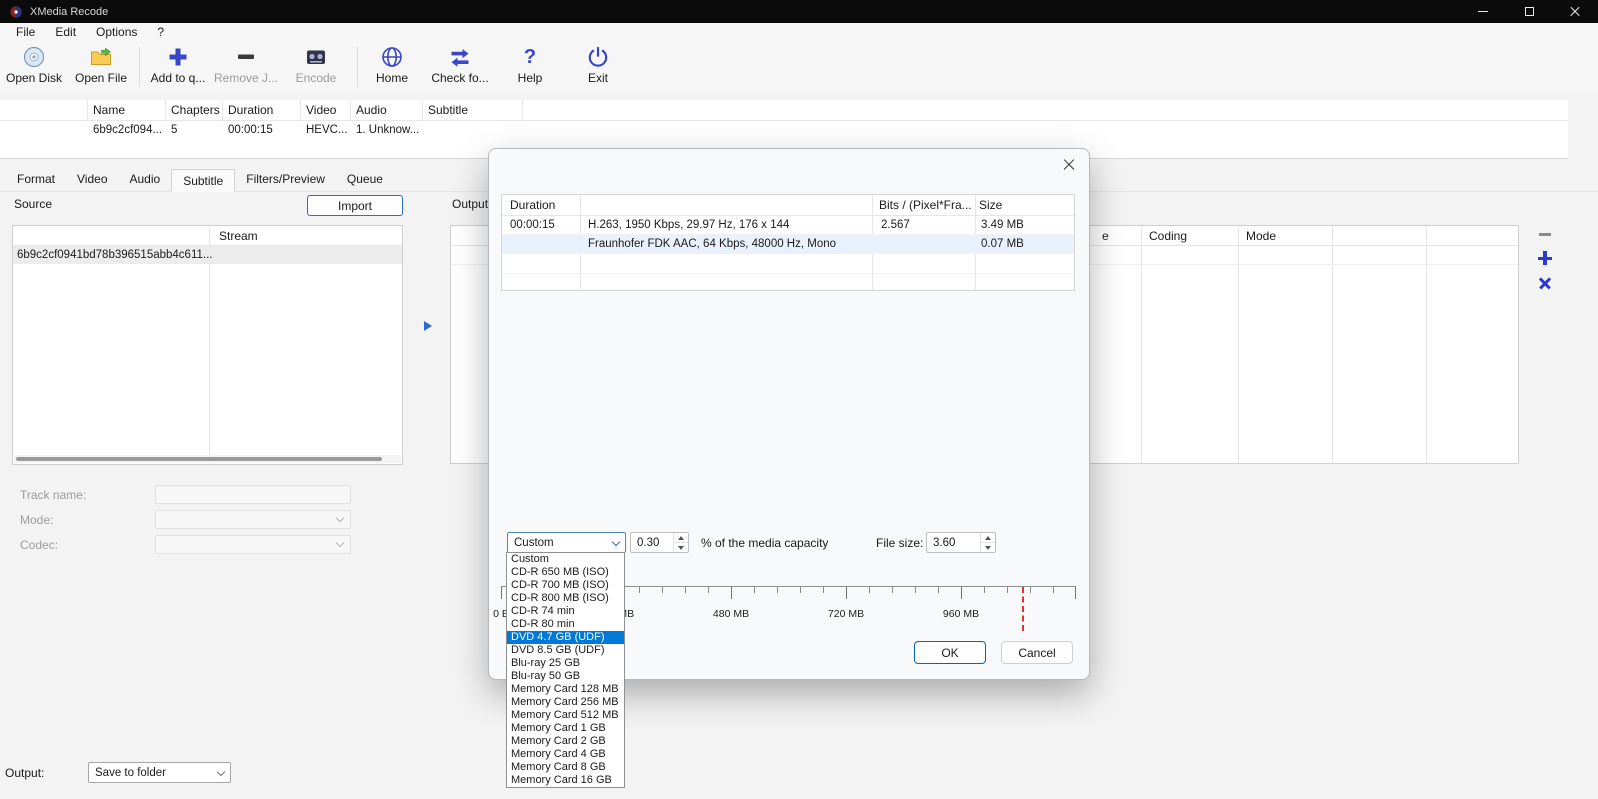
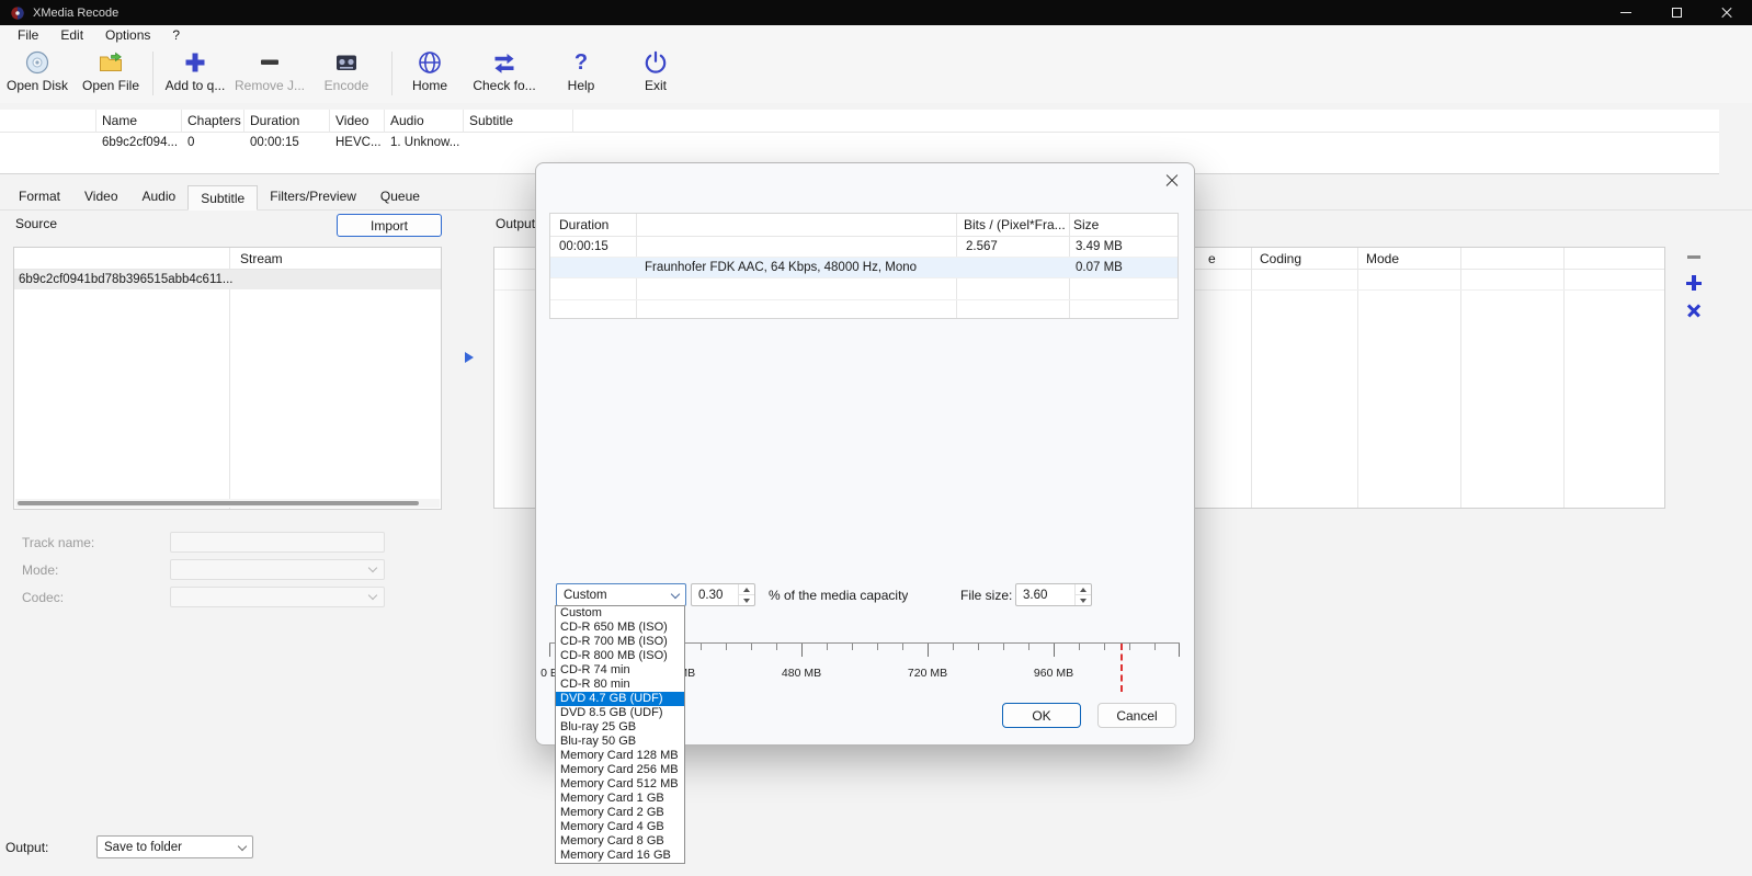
  XMedia Recode
  File
  Edit
  Options
  ?
  Open Disk
  Open File
  Add to q...
  Remove J...
  Encode
  Home
  Check fo...
  ?
  Help
  Exit
  Name
  Chapters
  Duration
  Video
  Audio
  Subtitle
  6b9c2cf094...
- 5
+ 0
  00:00:15
  HEVC...
  1. Unknow...
  Format
  Video
  Audio
  Subtitle
  Filters/Preview
  Queue
  Source
  Import
  Stream
  6b9c2cf0941bd78b396515abb4c611...
  Output
  e
  Coding
  Mode
  Track name:
  Mode:
  Codec:
  Output:
  Save to folder
  Duration
  Bits / (Pixel*Fra...
  Size
  00:00:15
- H.263, 1950 Kbps, 29.97 Hz, 176 x 144
  2.567
  3.49 MB
  Fraunhofer FDK AAC, 64 Kbps, 48000 Hz, Mono
  0.07 MB
  Custom
  0.30
  % of the media capacity
  File size:
  3.60
  480 MB
  720 MB
  960 MB
  OK
  Cancel
  Custom
  CD-R 650 MB (ISO)
  CD-R 700 MB (ISO)
  CD-R 800 MB (ISO)
  CD-R 74 min
  CD-R 80 min
  DVD 4.7 GB (UDF)
  DVD 8.5 GB (UDF)
  Blu-ray 25 GB
  Blu-ray 50 GB
  Memory Card 128 MB
  Memory Card 256 MB
  Memory Card 512 MB
  Memory Card 1 GB
  Memory Card 2 GB
  Memory Card 4 GB
  Memory Card 8 GB
  Memory Card 16 GB
